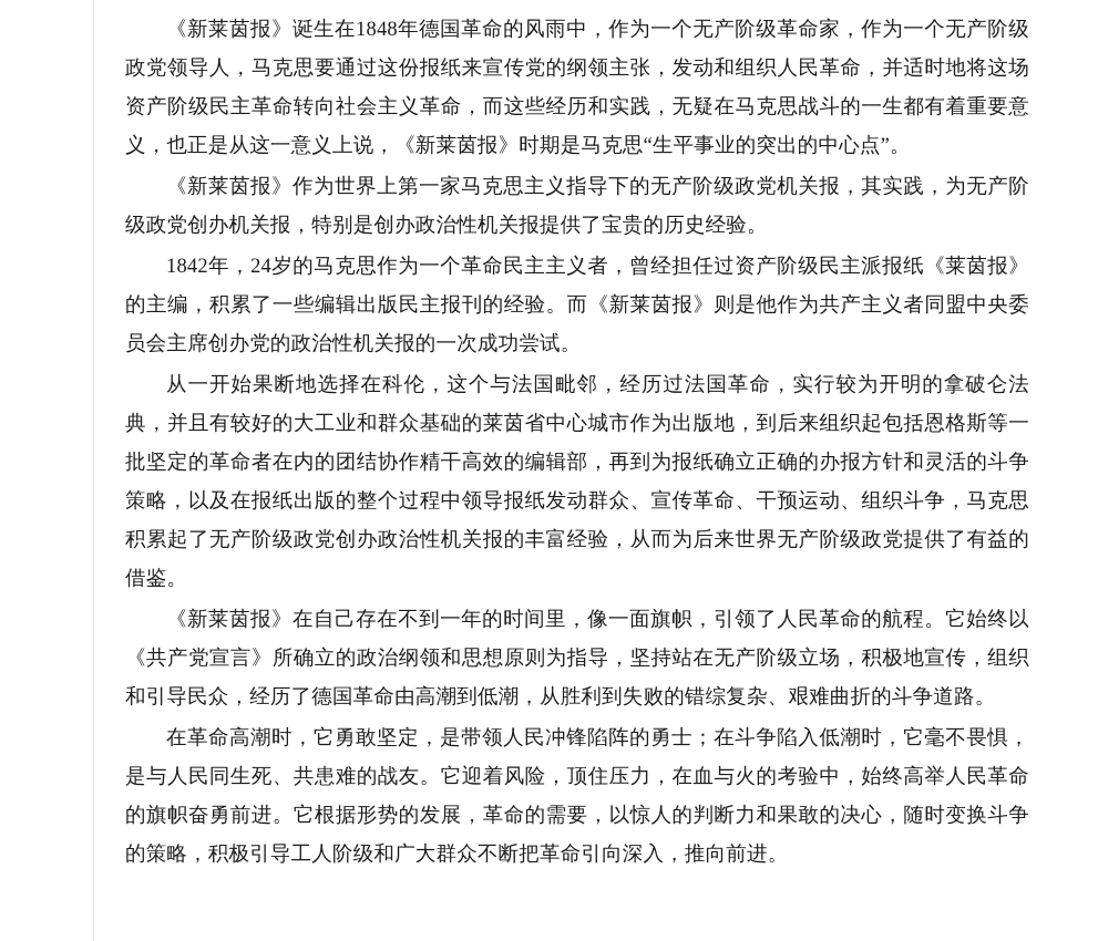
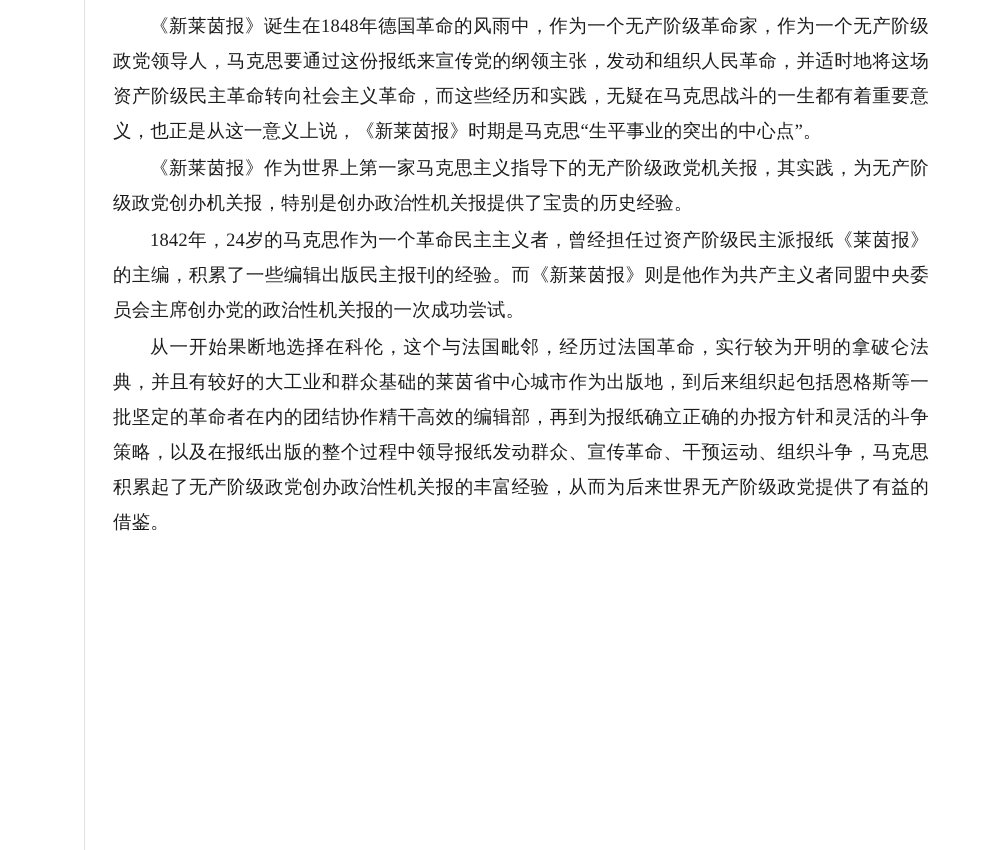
  《新莱茵报》诞生在1848年德国革命的风雨中，作为一个无产阶级革命家，作为一个无产阶级政党领导人，马克思要通过这份报纸来宣传党的纲领主张，发动和组织人民革命，并适时地将这场资产阶级民主革命转向社会主义革命，而这些经历和实践，无疑在马克思战斗的一生都有着重要意义，也正是从这一意义上说，《新莱茵报》时期是马克思“生平事业的突出的中心点”。
  《新莱茵报》作为世界上第一家马克思主义指导下的无产阶级政党机关报，其实践，为无产阶级政党创办机关报，特别是创办政治性机关报提供了宝贵的历史经验。
  1842年，24岁的马克思作为一个革命民主主义者，曾经担任过资产阶级民主派报纸《莱茵报》的主编，积累了一些编辑出版民主报刊的经验。而《新莱茵报》则是他作为共产主义者同盟中央委员会主席创办党的政治性机关报的一次成功尝试。
  从一开始果断地选择在科伦，这个与法国毗邻，经历过法国革命，实行较为开明的拿破仑法典，并且有较好的大工业和群众基础的莱茵省中心城市作为出版地，到后来组织起包括恩格斯等一批坚定的革命者在内的团结协作精干高效的编辑部，再到为报纸确立正确的办报方针和灵活的斗争策略，以及在报纸出版的整个过程中领导报纸发动群众、宣传革命、干预运动、组织斗争，马克思积累起了无产阶级政党创办政治性机关报的丰富经验，从而为后来世界无产阶级政党提供了有益的借鉴。
- 《新莱茵报》在自己存在不到一年的时间里，像一面旗帜，引领了人民革命的航程。它始终以《共产党宣言》所确立的政治纲领和思想原则为指导，坚持站在无产阶级立场，积极地宣传，组织和引导民众，经历了德国革命由高潮到低潮，从胜利到失败的错综复杂、艰难曲折的斗争道路。
- 在革命高潮时，它勇敢坚定，是带领人民冲锋陷阵的勇士；在斗争陷入低潮时，它毫不畏惧，是与人民同生死、共患难的战友。它迎着风险，顶住压力，在血与火的考验中，始终高举人民革命的旗帜奋勇前进。它根据形势的发展，革命的需要，以惊人的判断力和果敢的决心，随时变换斗争的策略，积极引导工人阶级和广大群众不断把革命引向深入，推向前进。
